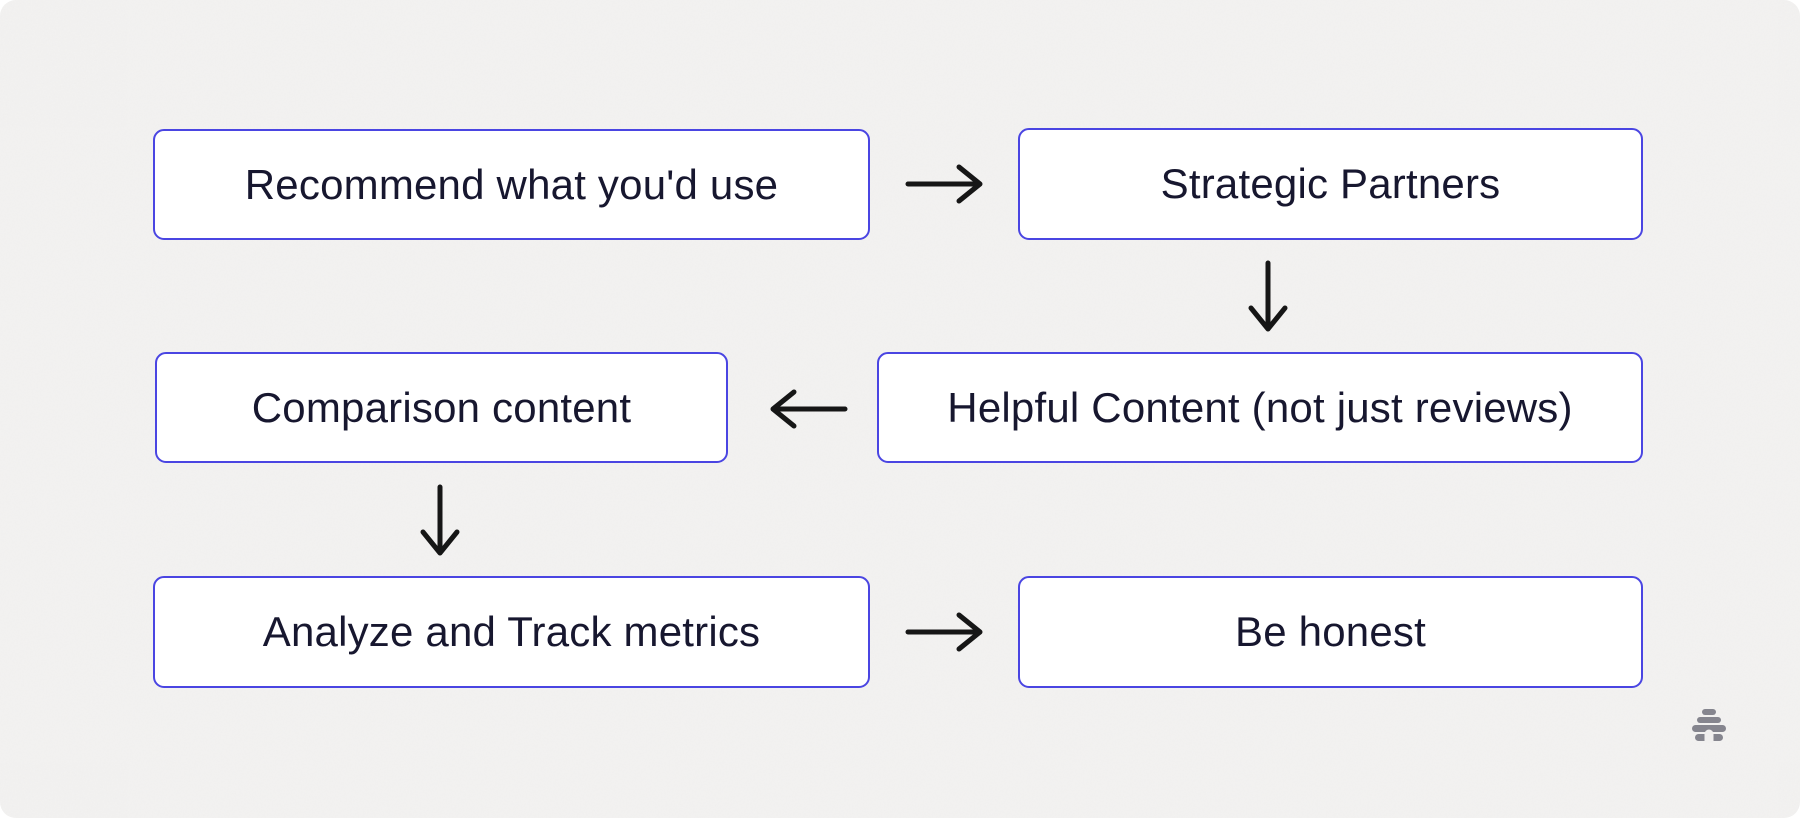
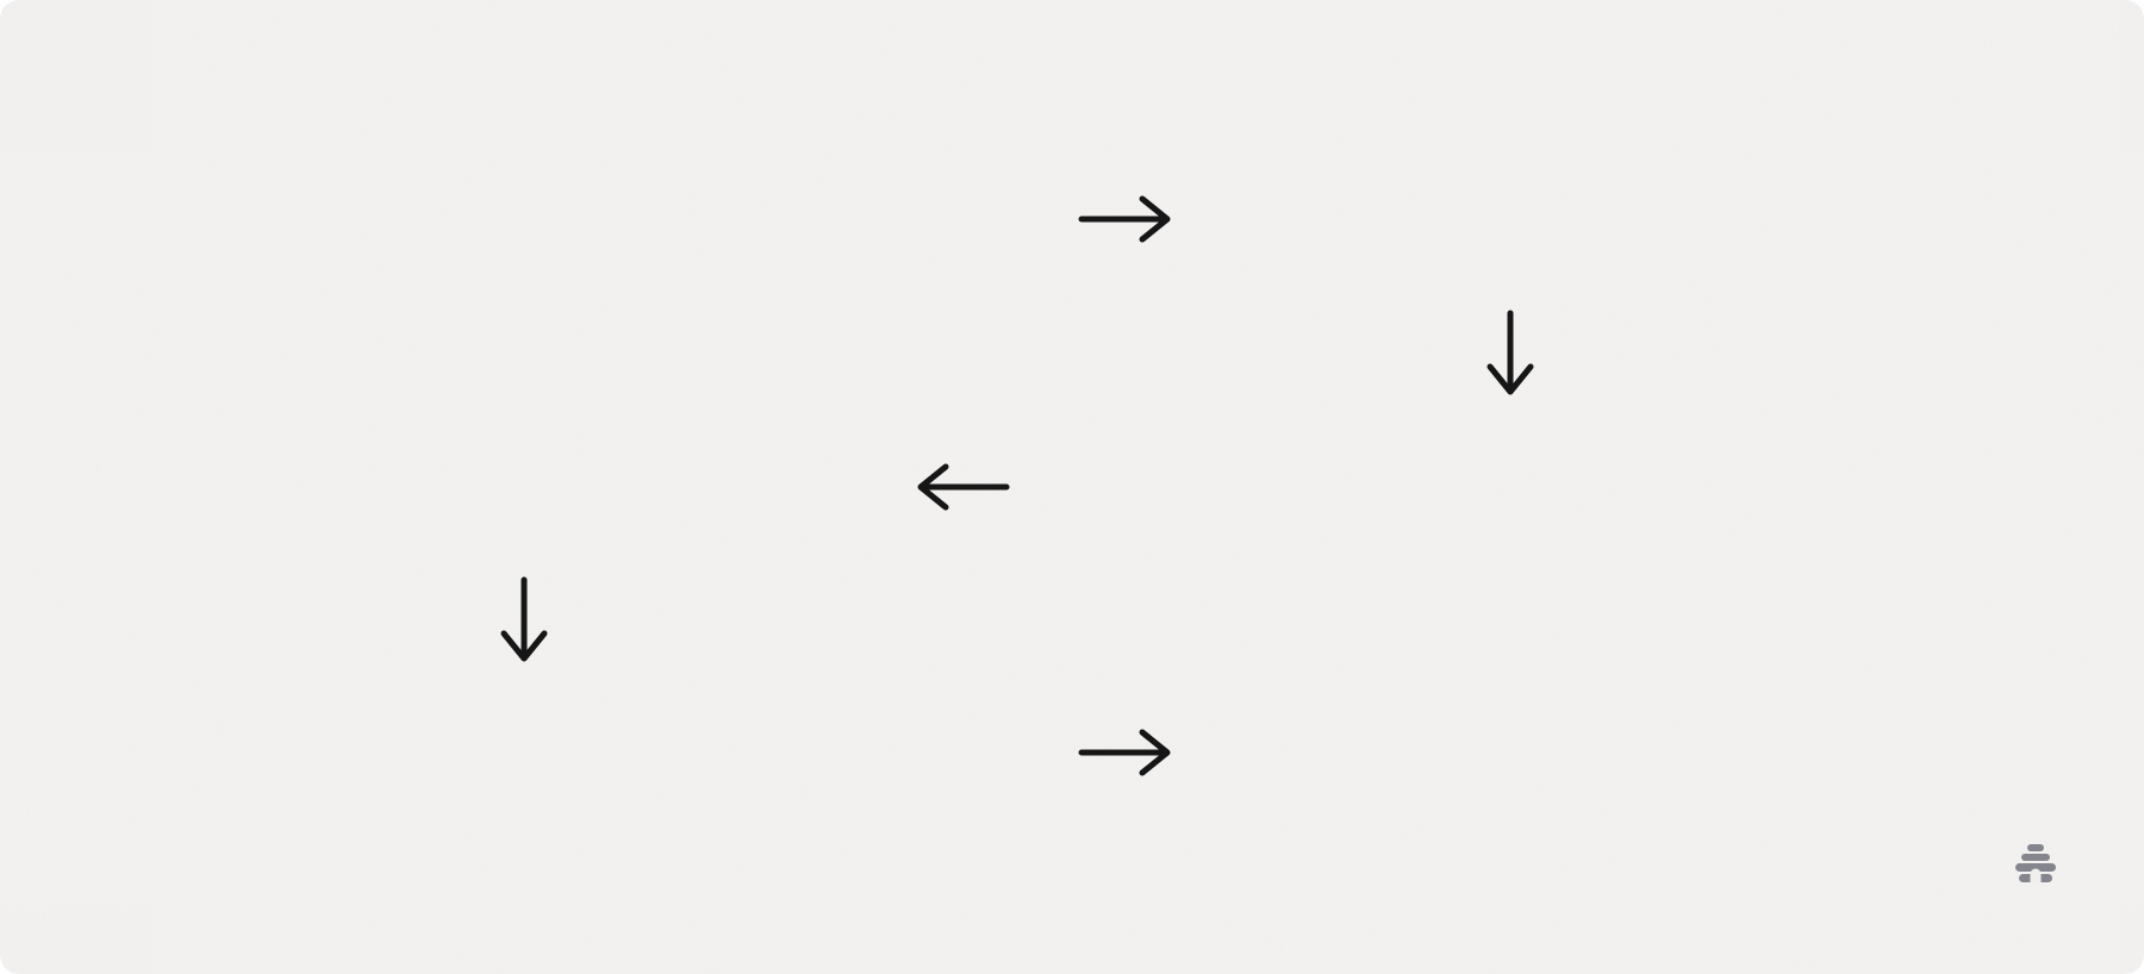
- Recommend what you'd use
- Strategic Partners
- Comparison content
- Helpful Content (not just reviews)
- Analyze and Track metrics
- Be honest
